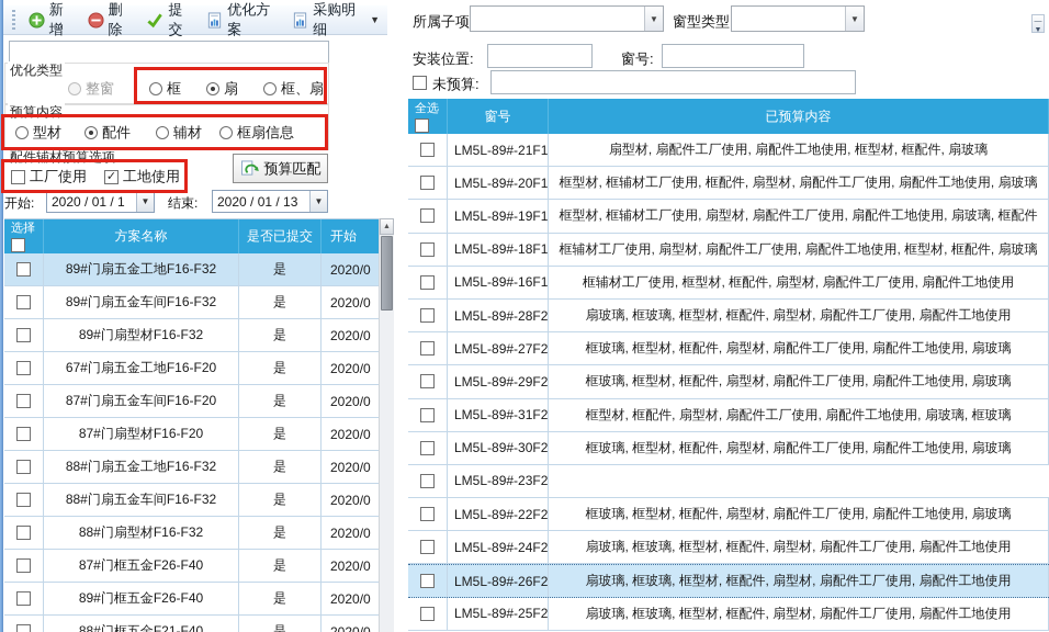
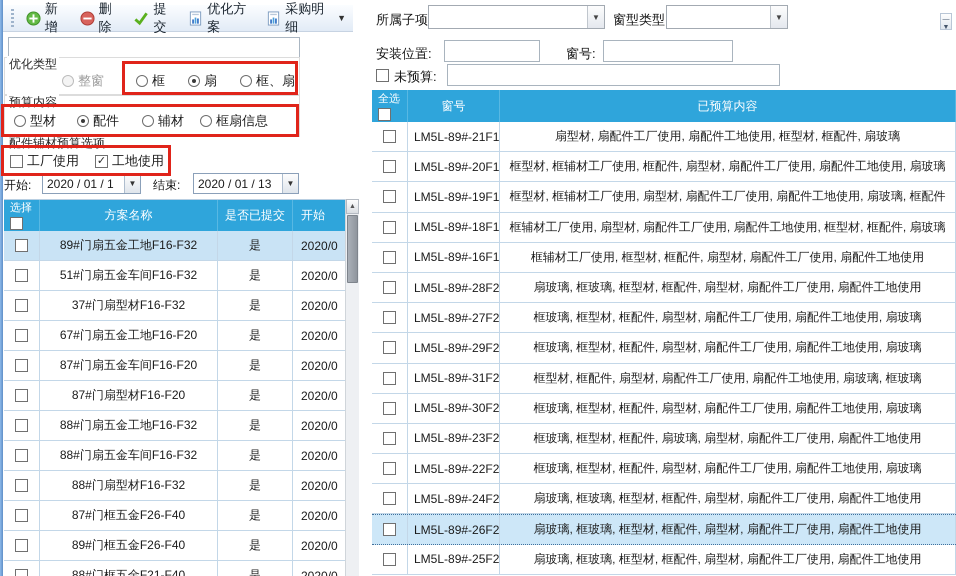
  新增
  删除
  提交
  优化方案
  采购明细
  ▼
  优化类型
  整窗
  框
  扇
  框、扇
  预算内容
  型材
  配件
  辅材
  框扇信息
  配件辅材预算选项
  工厂使用
  ✓
  工地使用
- 预算匹配
  开始:
  2020 / 01 / 1
  ▼
  结束:
  2020 / 01 / 13
  ▼
  选择
  方案名称
  是否已提交
  开始
  89#门扇五金工地F16-F32
  是
  2020/0
- 89#门扇五金车间F16-F32
+ 51#门扇五金车间F16-F32
  是
  2020/0
- 89#门扇型材F16-F32
+ 37#门扇型材F16-F32
  是
  2020/0
  67#门扇五金工地F16-F20
  是
  2020/0
  87#门扇五金车间F16-F20
  是
  2020/0
  87#门扇型材F16-F20
  是
  2020/0
  88#门扇五金工地F16-F32
  是
  2020/0
  88#门扇五金车间F16-F32
  是
  2020/0
  88#门扇型材F16-F32
  是
  2020/0
  87#门框五金F26-F40
  是
  2020/0
  89#门框五金F26-F40
  是
  2020/0
  88#门框五金F21-F40
  是
  所属子项
  ▼
  窗型类型
  ▼
  安装位置:
  窗号:
  未预算:
  全选
  窗号
  已预算内容
  LM5L-89#-21F1
  扇型材, 扇配件工厂使用, 扇配件工地使用, 框型材, 框配件, 扇玻璃
  LM5L-89#-20F1
  框型材, 框辅材工厂使用, 框配件, 扇型材, 扇配件工厂使用, 扇配件工地使用, 扇玻璃
  LM5L-89#-19F1
  框型材, 框辅材工厂使用, 扇型材, 扇配件工厂使用, 扇配件工地使用, 扇玻璃, 框配件
  LM5L-89#-18F1
  框辅材工厂使用, 扇型材, 扇配件工厂使用, 扇配件工地使用, 框型材, 框配件, 扇玻璃
  LM5L-89#-16F1
  框辅材工厂使用, 框型材, 框配件, 扇型材, 扇配件工厂使用, 扇配件工地使用
  LM5L-89#-28F2
  扇玻璃, 框玻璃, 框型材, 框配件, 扇型材, 扇配件工厂使用, 扇配件工地使用
  LM5L-89#-27F2
  框玻璃, 框型材, 框配件, 扇型材, 扇配件工厂使用, 扇配件工地使用, 扇玻璃
  LM5L-89#-29F2
  框玻璃, 框型材, 框配件, 扇型材, 扇配件工厂使用, 扇配件工地使用, 扇玻璃
  LM5L-89#-31F2
  框型材, 框配件, 扇型材, 扇配件工厂使用, 扇配件工地使用, 扇玻璃, 框玻璃
  LM5L-89#-30F2
  框玻璃, 框型材, 框配件, 扇型材, 扇配件工厂使用, 扇配件工地使用, 扇玻璃
  LM5L-89#-23F2
+ 框玻璃, 框型材, 框配件, 扇玻璃, 扇型材, 扇配件工厂使用, 扇配件工地使用
  LM5L-89#-22F2
  框玻璃, 框型材, 框配件, 扇型材, 扇配件工厂使用, 扇配件工地使用, 扇玻璃
  LM5L-89#-24F2
  扇玻璃, 框玻璃, 框型材, 框配件, 扇型材, 扇配件工厂使用, 扇配件工地使用
  LM5L-89#-26F2
  扇玻璃, 框玻璃, 框型材, 框配件, 扇型材, 扇配件工厂使用, 扇配件工地使用
  LM5L-89#-25F2
  扇玻璃, 框玻璃, 框型材, 框配件, 扇型材, 扇配件工厂使用, 扇配件工地使用
